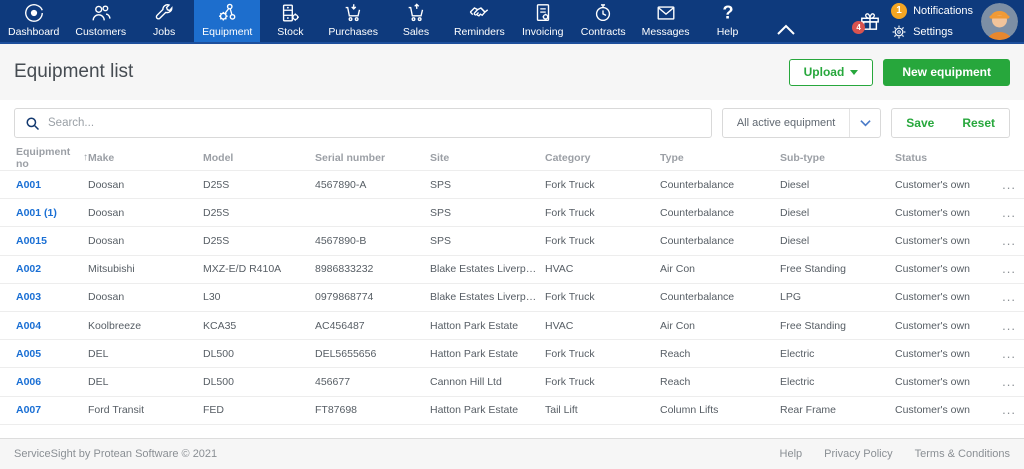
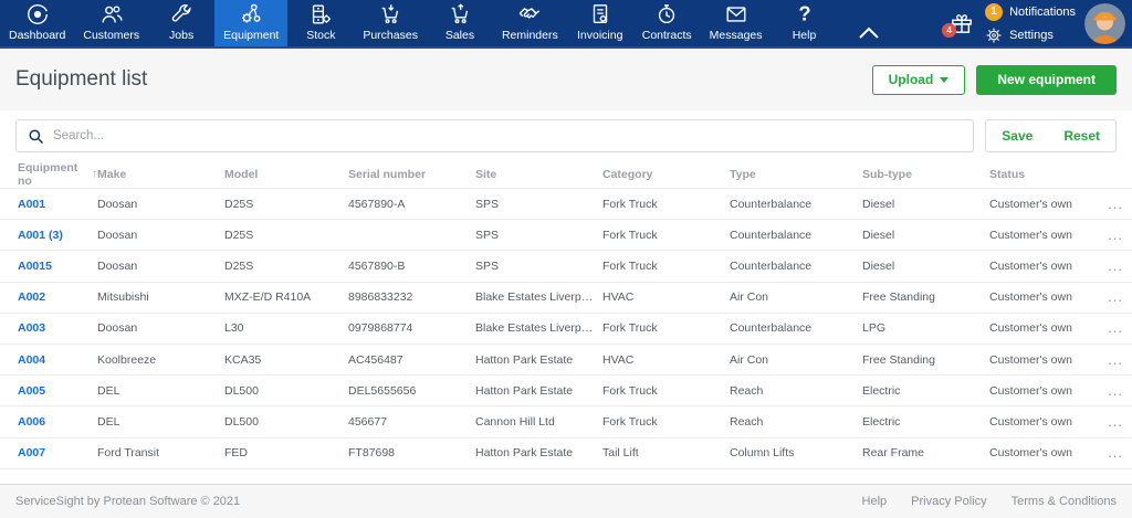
  Dashboard
  Customers
  Jobs
  Equipment
  Stock
  Purchases
  Sales
  Reminders
  Invoicing
  Contracts
  Messages
  ?
  Help
  4
  1
  Notifications
  Settings
  Equipment list
  Upload
  New equipment
  Search...
- All active equipment
  Save
  Reset
  Equipment no
  ↑
  Make
  Model
  Serial number
  Site
  Category
  Type
  Sub-type
  Status
  A001
  Doosan
  D25S
  4567890-A
  SPS
  Fork Truck
  Counterbalance
  Diesel
  Customer's own
  ...
- A001 (1)
+ A001 (3)
  Doosan
  D25S
  SPS
  Fork Truck
  Counterbalance
  Diesel
  Customer's own
  ...
  A0015
  Doosan
  D25S
  4567890-B
  SPS
  Fork Truck
  Counterbalance
  Diesel
  Customer's own
  ...
  A002
  Mitsubishi
  MXZ-E/D R410A
  8986833232
  Blake Estates Liverpool -
  HVAC
  Air Con
  Free Standing
  Customer's own
  ...
  A003
  Doosan
  L30
  0979868774
  Blake Estates Liverpool -
  Fork Truck
  Counterbalance
  LPG
  Customer's own
  ...
  A004
  Koolbreeze
  KCA35
  AC456487
  Hatton Park Estate
  HVAC
  Air Con
  Free Standing
  Customer's own
  ...
  A005
  DEL
  DL500
  DEL5655656
  Hatton Park Estate
  Fork Truck
  Reach
  Electric
  Customer's own
  ...
  A006
  DEL
  DL500
  456677
  Cannon Hill Ltd
  Fork Truck
  Reach
  Electric
  Customer's own
  ...
  A007
  Ford Transit
  FED
  FT87698
  Hatton Park Estate
  Tail Lift
  Column Lifts
  Rear Frame
  Customer's own
  ...
  ServiceSight by Protean Software © 2021
  Help
  Privacy Policy
  Terms & Conditions
